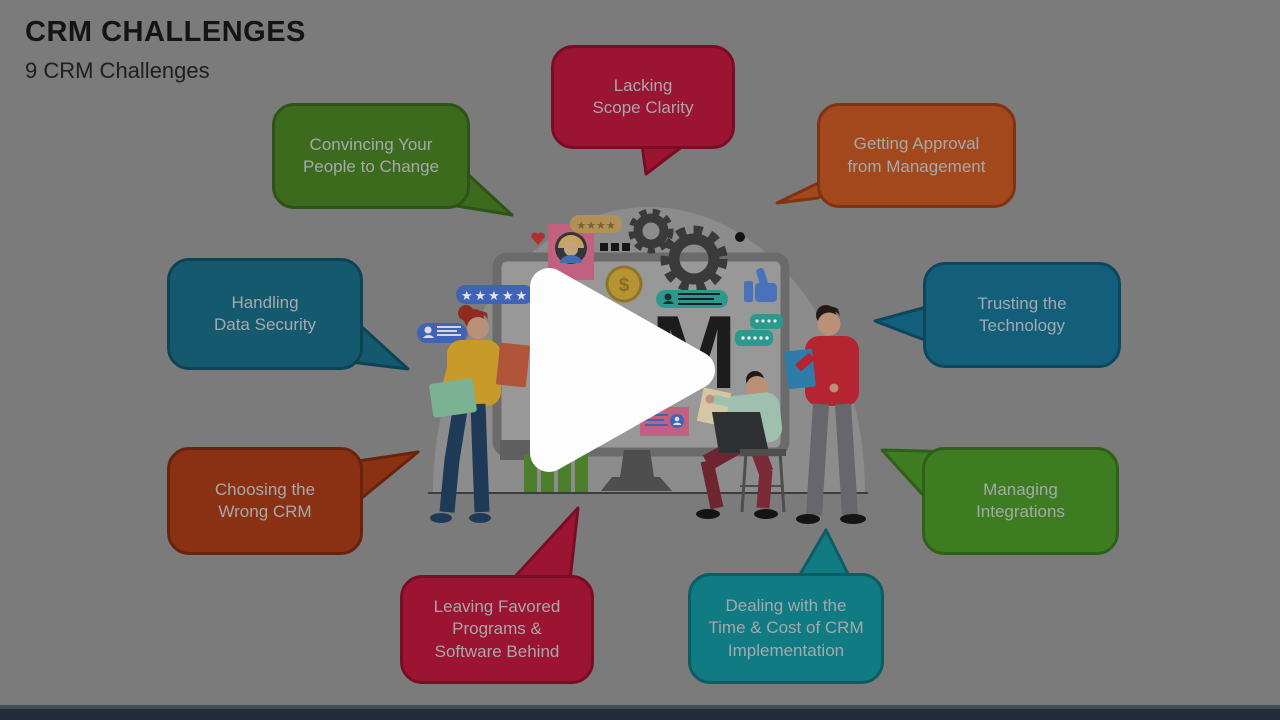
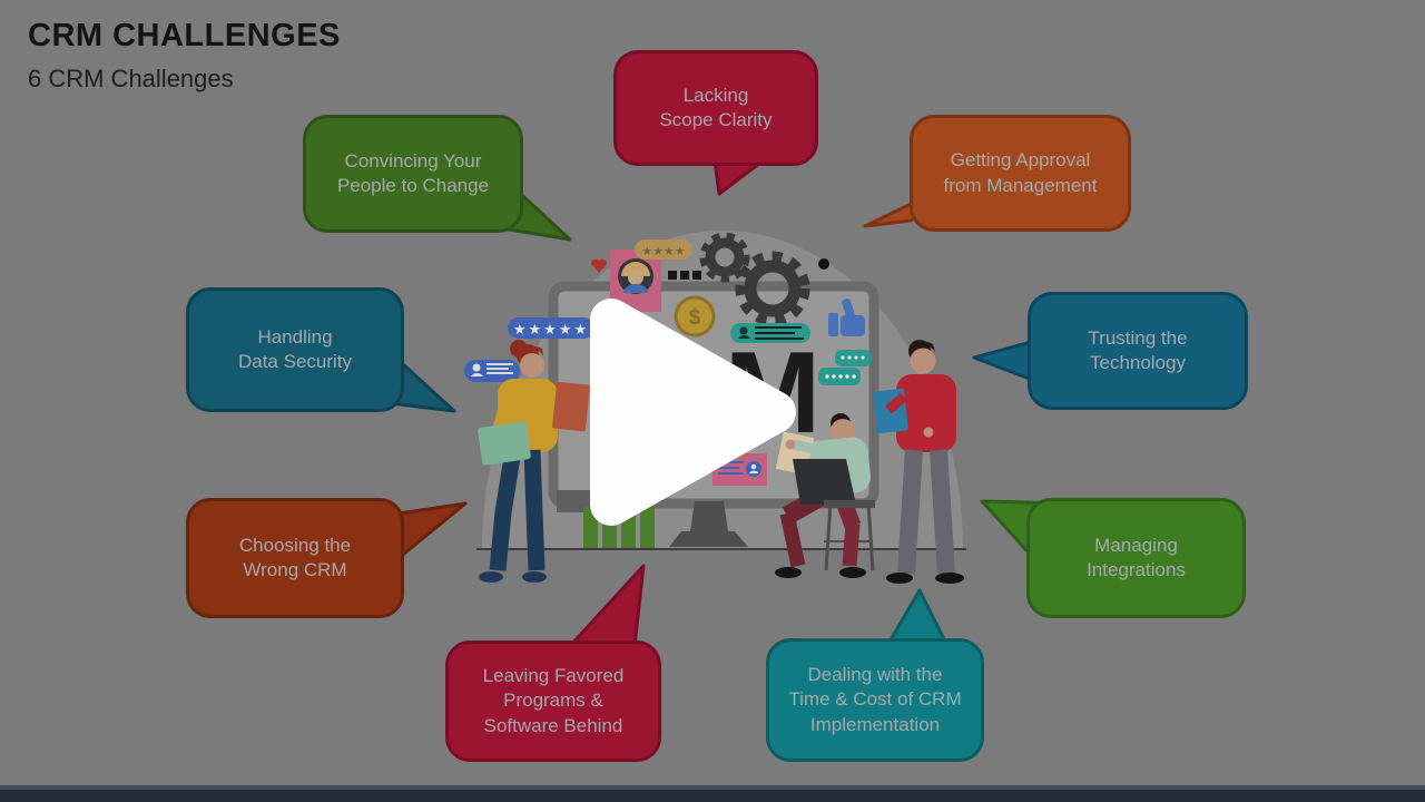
  CRM CHALLENGES
- 9 CRM Challenges
+ 6 CRM Challenges
  ★★★★
  $
  ★★★★★
  Lacking
  Scope Clarity
  Convincing Your
  People to Change
  Getting Approval
  from Management
  Handling
  Data Security
  Trusting the
  Technology
  Choosing the
  Wrong CRM
  Managing
  Integrations
  Leaving Favored
  Programs &
  Software Behind
  Dealing with the
  Time & Cost of CRM
  Implementation
